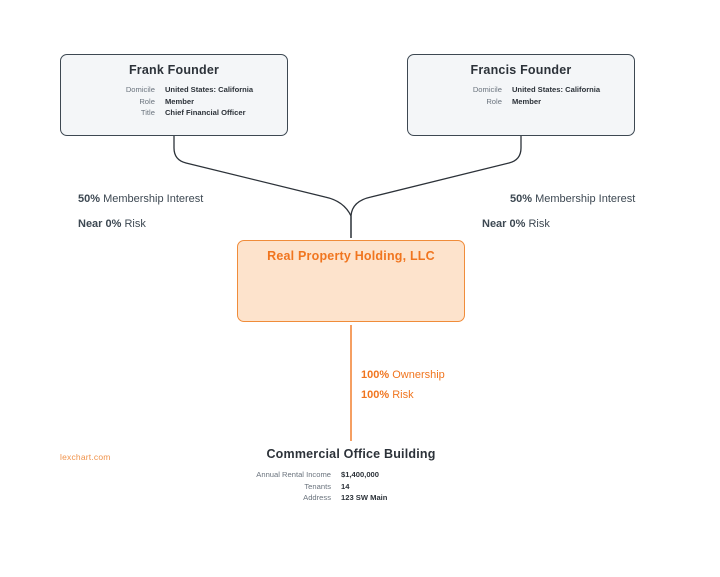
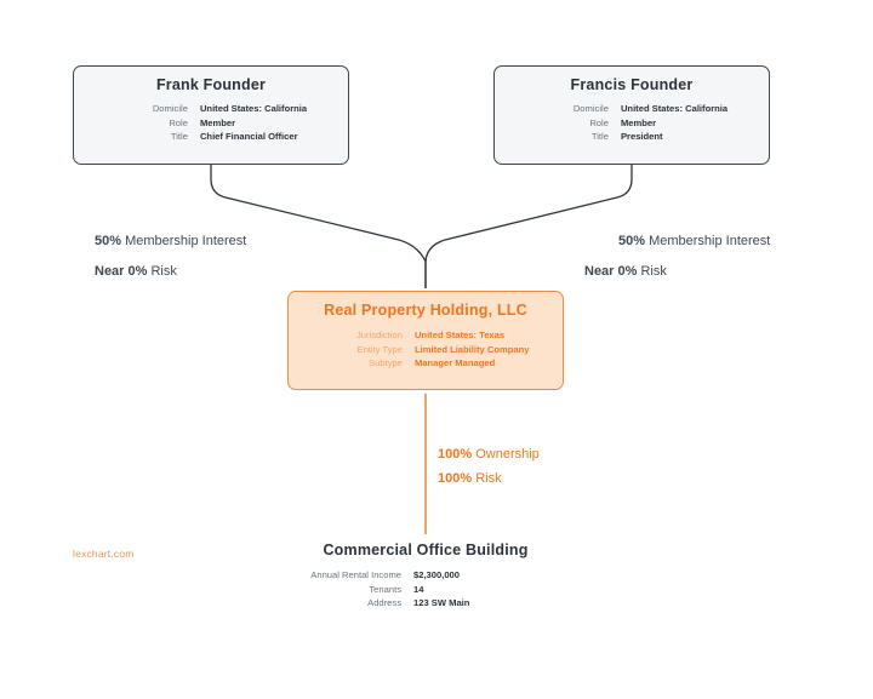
  Frank Founder
  Domicile	United States: California
  Role	Member
  Title	Chief Financial Officer
  Francis Founder
  Domicile	United States: California
  Role	Member
+ Title	President
  Real Property Holding, LLC
+ Jurisdiction	United States: Texas
+ Entity Type	Limited Liability Company
+ Subtype	Manager Managed
  Commercial Office Building
- Annual Rental Income	$1,400,000
+ Annual Rental Income	$2,300,000
  Tenants	14
  Address	123 SW Main
  50% Membership Interest
  Near 0% Risk
  50% Membership Interest
  Near 0% Risk
  100% Ownership
  100% Risk
  lexchart.com
